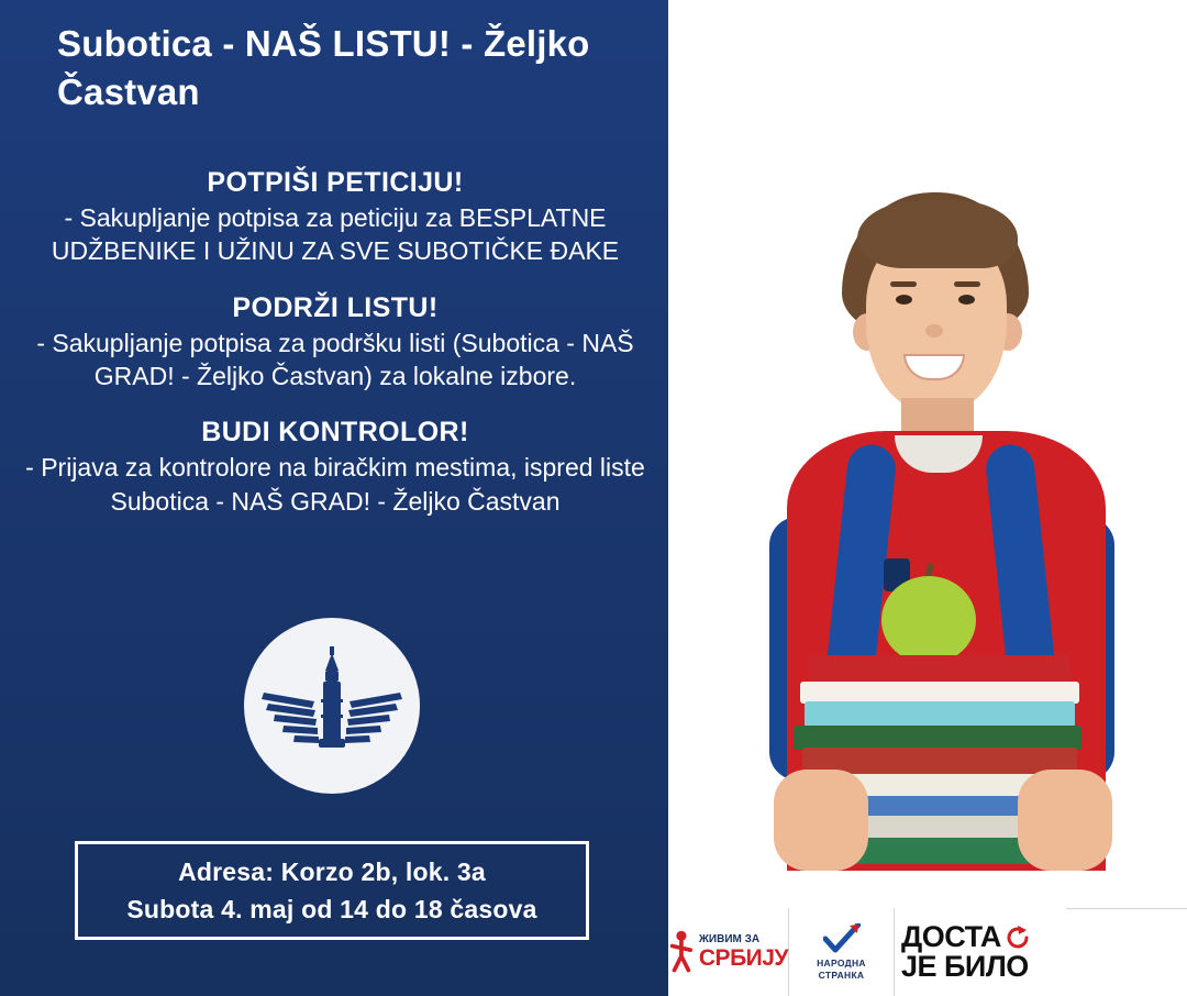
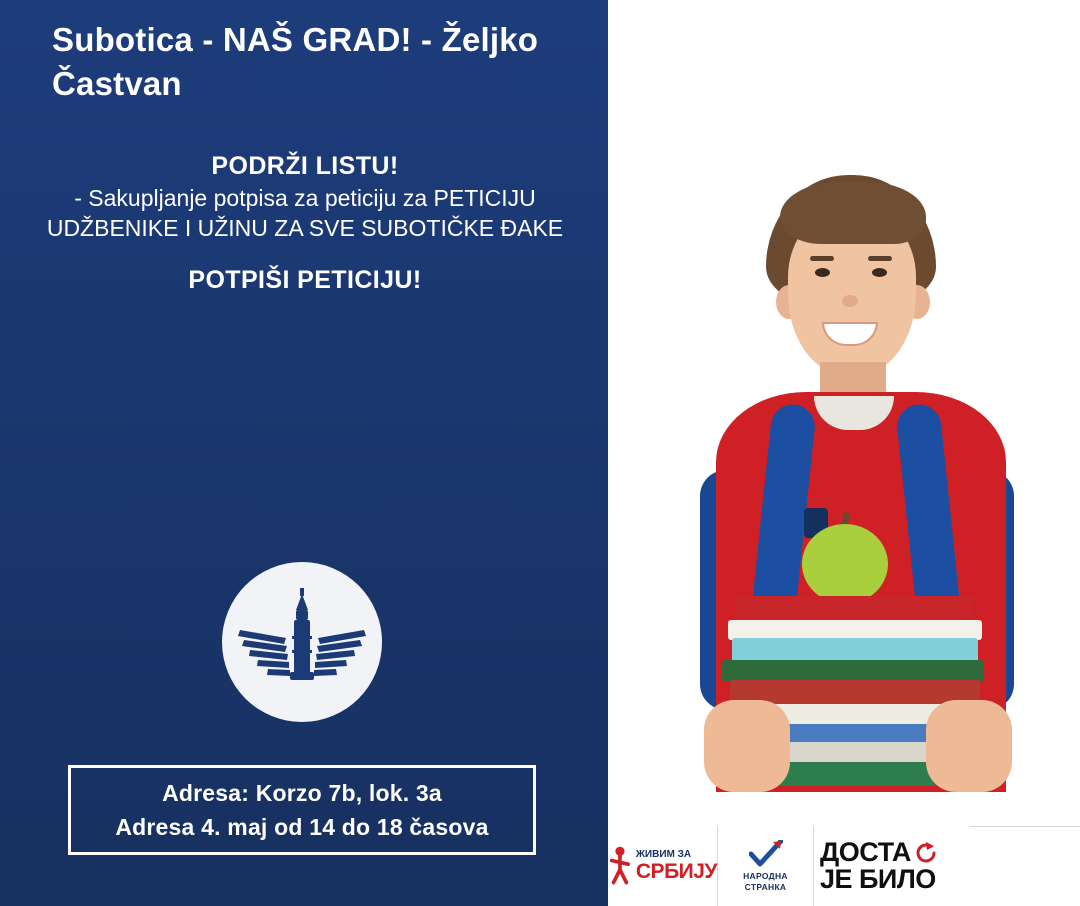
- Subotica - NAŠ LISTU! - Željko Častvan
+ Subotica - NAŠ GRAD! - Željko Častvan
- POTPIŠI PETICIJU!
+ PODRŽI LISTU!
- - Sakupljanje potpisa za peticiju za BESPLATNE UDŽBENIKE I UŽINU ZA SVE SUBOTIČKE ĐAKE
+ - Sakupljanje potpisa za peticiju za PETICIJU UDŽBENIKE I UŽINU ZA SVE SUBOTIČKE ĐAKE
- PODRŽI LISTU!
+ POTPIŠI PETICIJU!
- - Sakupljanje potpisa za podršku listi (Subotica - NAŠ GRAD! - Željko Častvan) za lokalne izbore.
- BUDI KONTROLOR!
- - Prijava za kontrolore na biračkim mestima, ispred liste Subotica - NAŠ GRAD! - Željko Častvan
- Adresa: Korzo 2b, lok. 3a
+ Adresa: Korzo 7b, lok. 3a
- Subota 4. maj od 14 do 18 časova
+ Adresa 4. maj od 14 do 18 časova
  ЖИВИМ ЗА
  СРБИЈУ
  НАРОДНА
  СТРАНКА
  ДОСТА
  ЈЕ БИЛО
